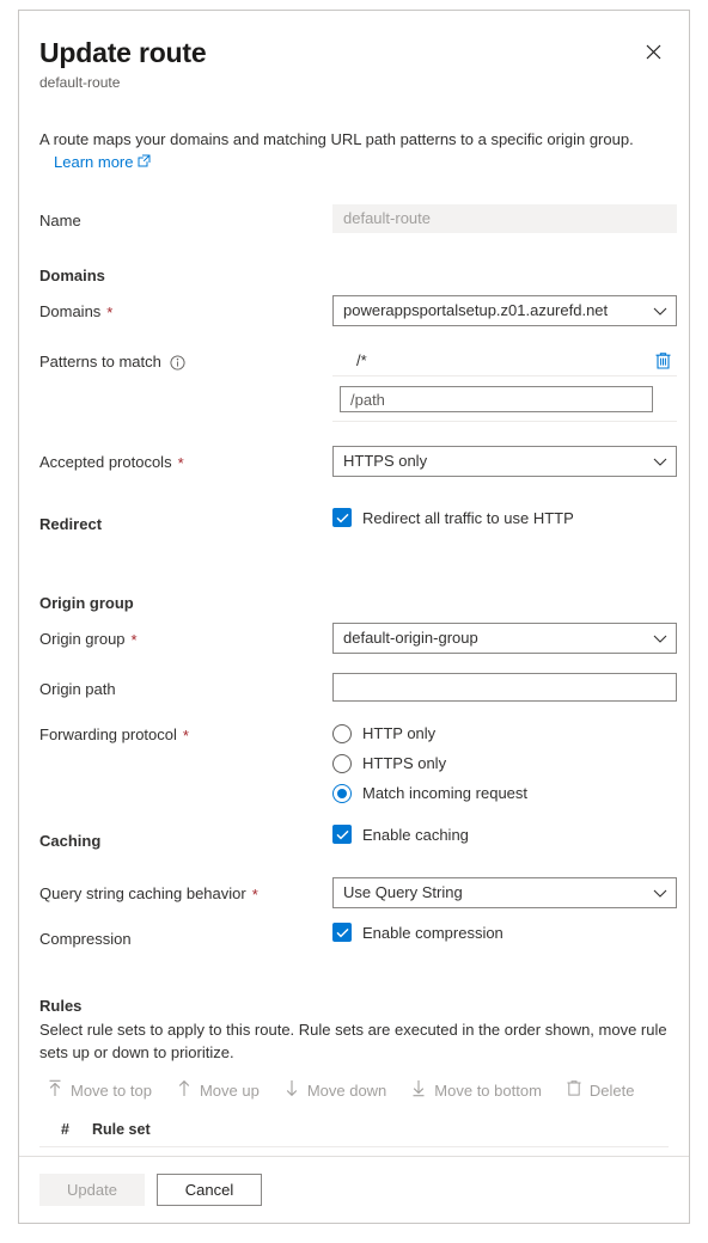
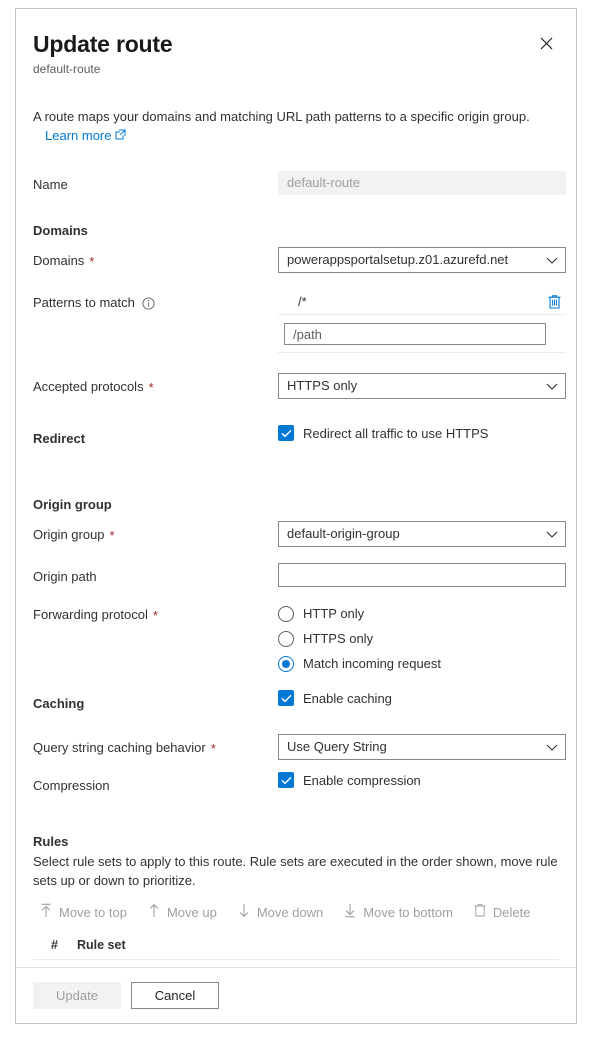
  Update route
  default-route
  A route maps your domains and matching URL path patterns to a specific origin group.
  Learn more
  Name
  default-route
  Domains
  Domains
  *
  powerappsportalsetup.z01.azurefd.net
  Patterns to match
  /*
  /path
  Accepted protocols
  *
  HTTPS only
  Redirect
- Redirect all traffic to use HTTP
+ Redirect all traffic to use HTTPS
  Origin group
  Origin group
  *
  default-origin-group
  Origin path
  Forwarding protocol
  *
  HTTP only
  HTTPS only
  Match incoming request
  Caching
  Enable caching
  Query string caching behavior
  *
  Use Query String
  Compression
  Enable compression
  Rules
  Select rule sets to apply to this route. Rule sets are executed in the order shown, move rule sets up or down to prioritize.
  Move to top
  Move up
  Move down
  Move to bottom
  Delete
  #
  Rule set
  Update
  Cancel
